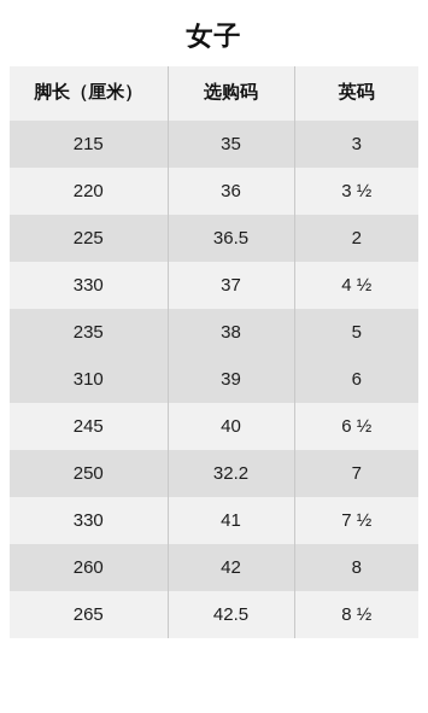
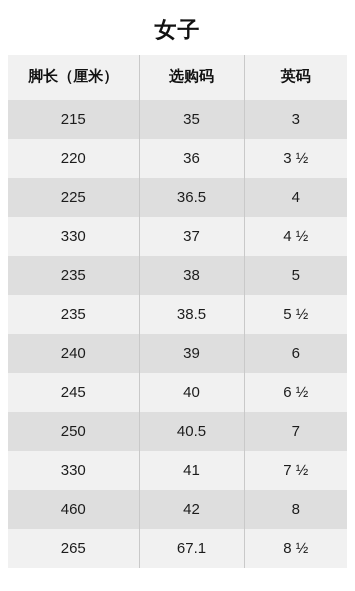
  女子
  脚长（厘米）	选购码	英码
  215	35	3
  220	36	3 ½
- 225	36.5	2
+ 225	36.5	4
  330	37	4 ½
  235	38	5
+ 235	38.5	5 ½
- 310	39	6
+ 240	39	6
  245	40	6 ½
- 250	32.2	7
+ 250	40.5	7
  330	41	7 ½
- 260	42	8
+ 460	42	8
- 265	42.5	8 ½
+ 265	67.1	8 ½
